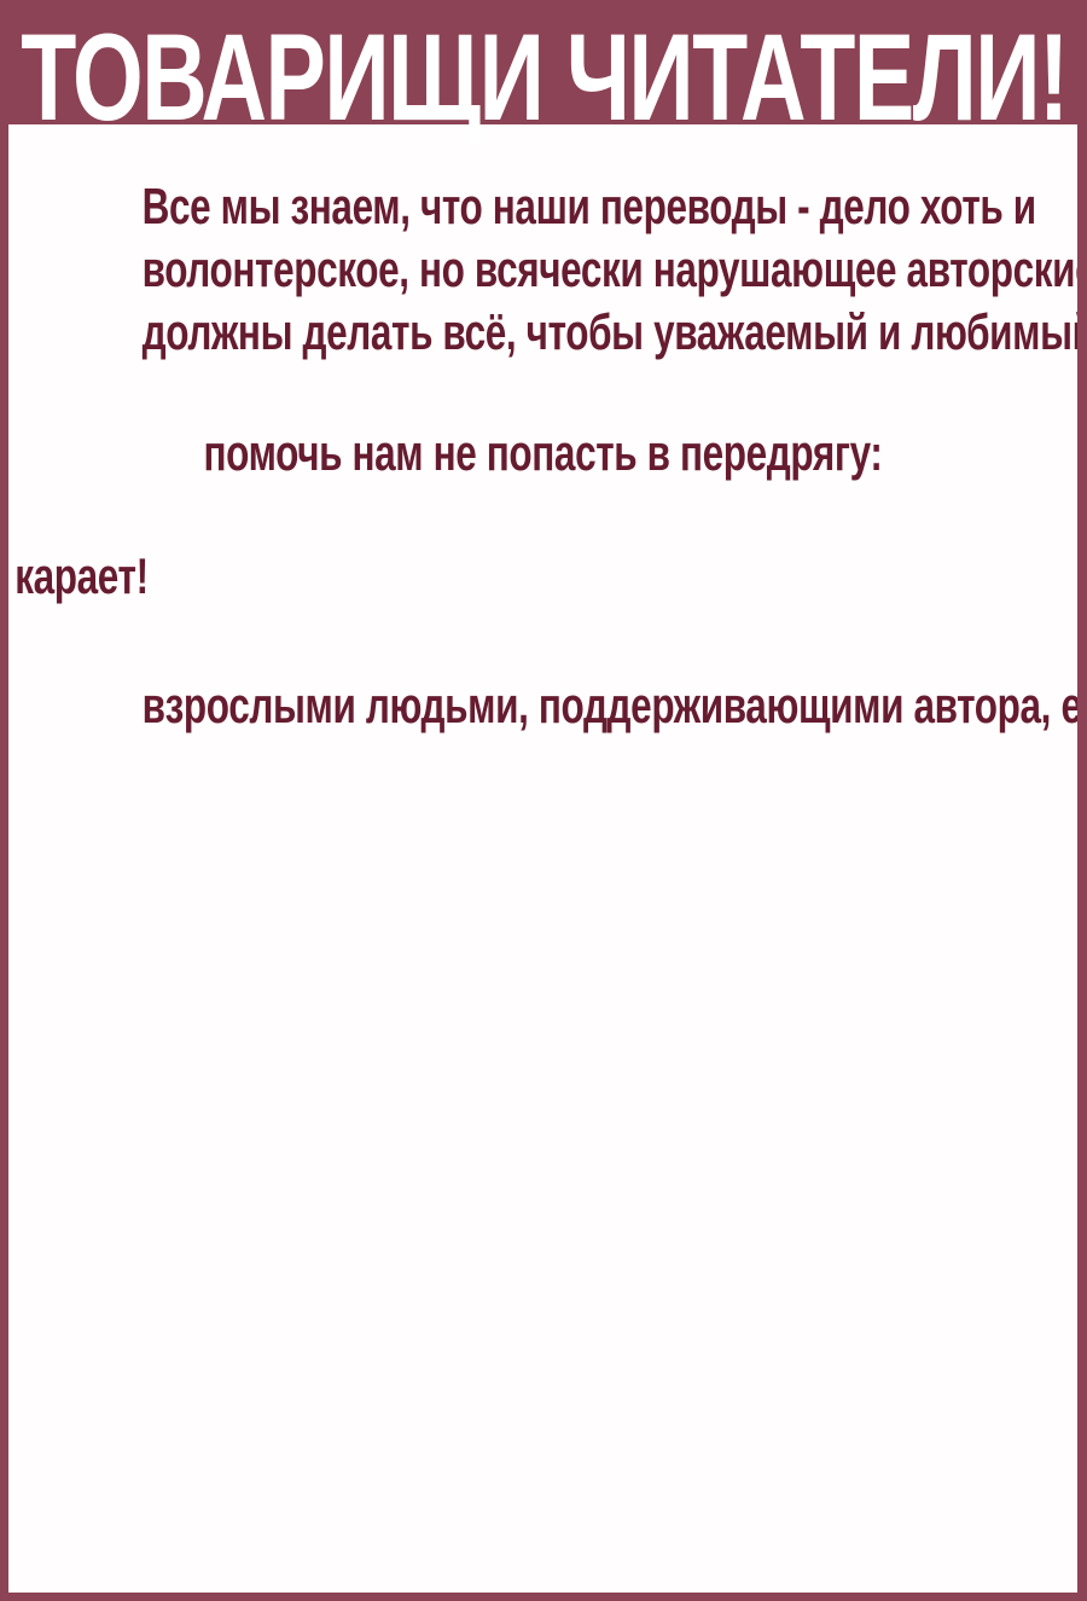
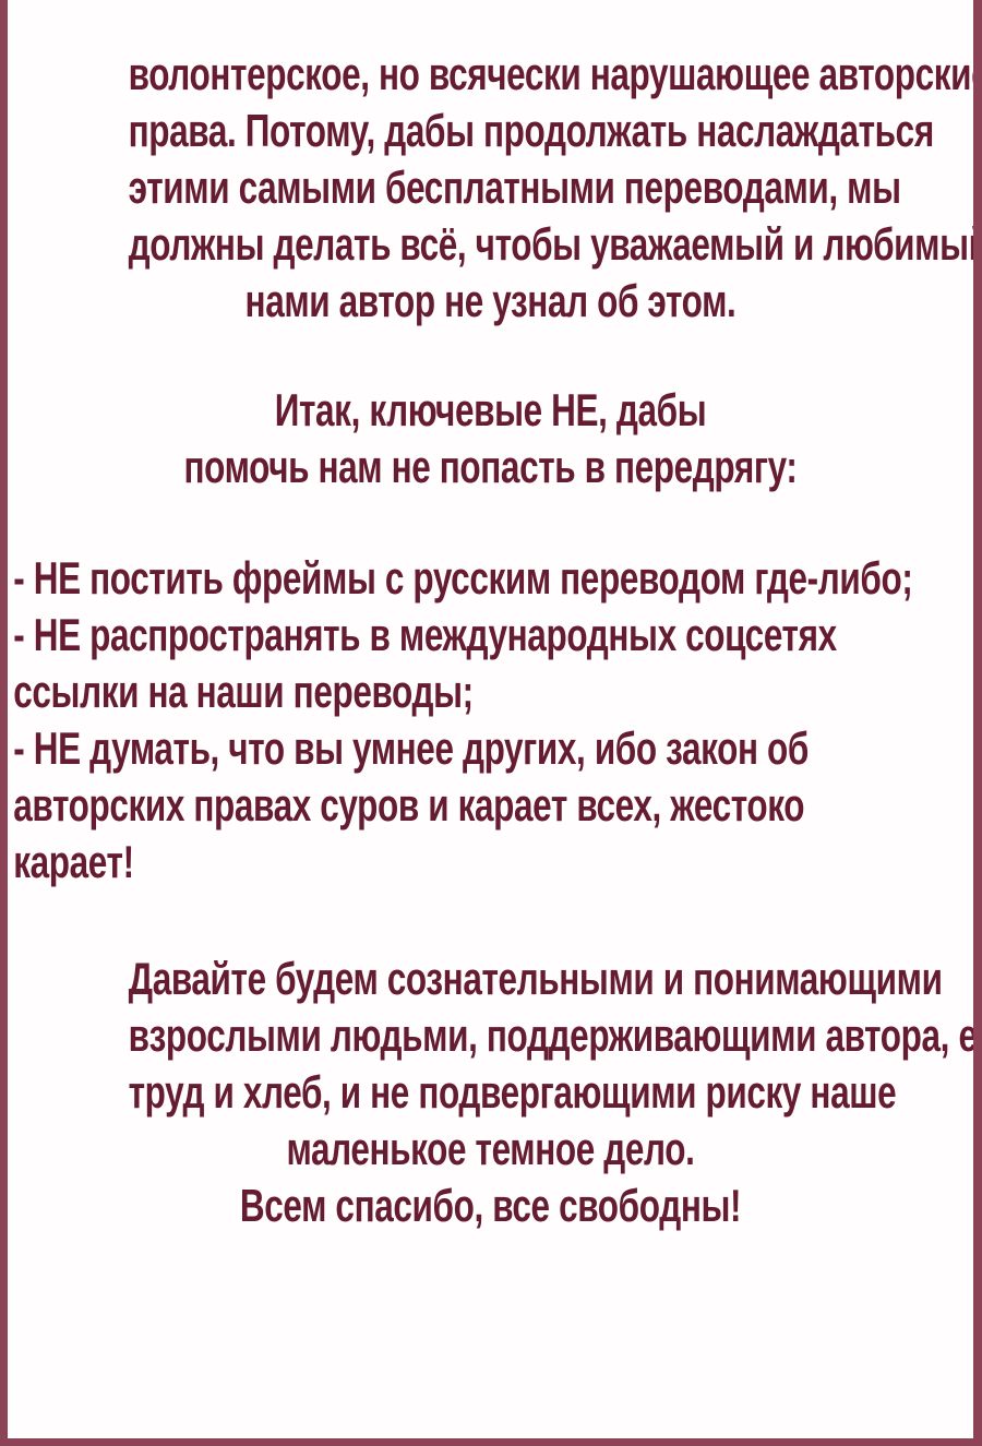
- ТОВАРИЩИ ЧИТАТЕЛИ!
- Все мы знаем, что наши переводы - дело хоть и
  волонтерское, но всячески нарушающее авторски
+ права. Потому, дабы продолжать наслаждаться
+ этими самыми бесплатными переводами, мы
  должны делать всё, чтобы уважаемый и любимы
+ нами автор не узнал об этом.
+ Итак, ключевые НЕ, дабы
  помочь нам не попасть в передрягу:
+ - НЕ постить фреймы с русским переводом где-либо;
+ - НЕ распространять в международных соцсетях
+ ссылки на наши переводы;
+ - НЕ думать, что вы умнее других, ибо закон об
+ авторских правах суров и карает всех, жестоко
  карает!
+ Давайте будем сознательными и понимающими
  взрослыми людьми, поддерживающими автора, е
+ труд и хлеб, и не подвергающими риску наше
+ маленькое темное дело.
+ Всем спасибо, все свободны!
